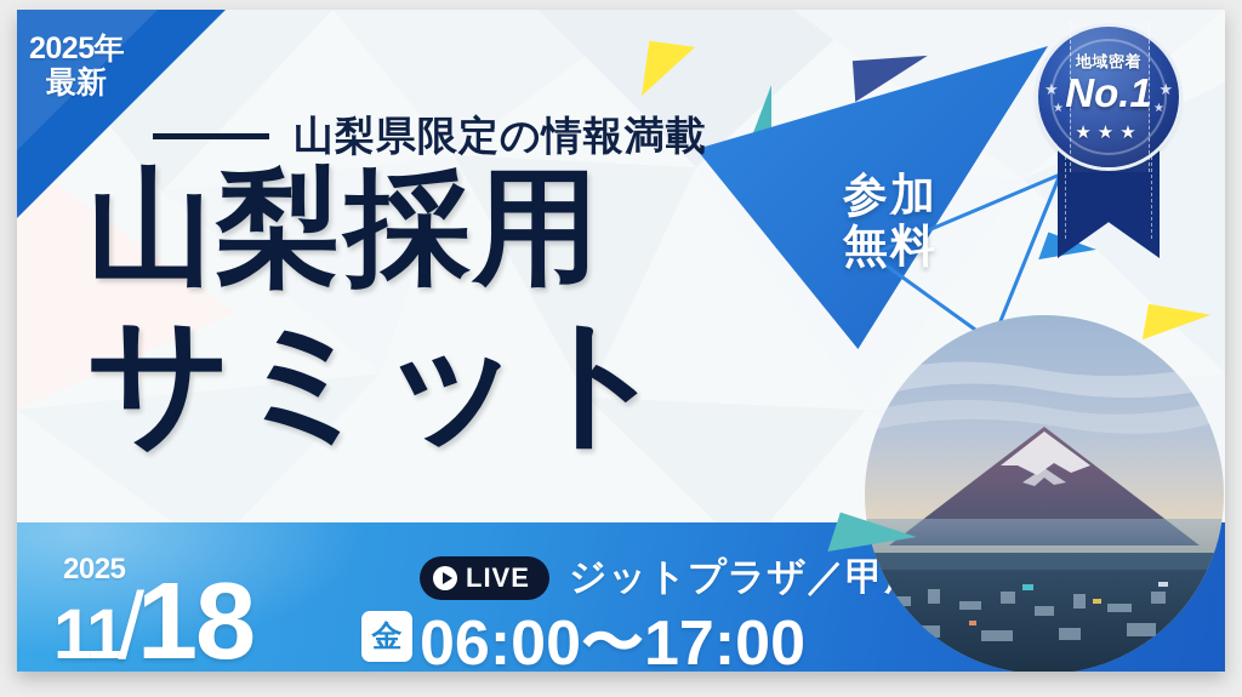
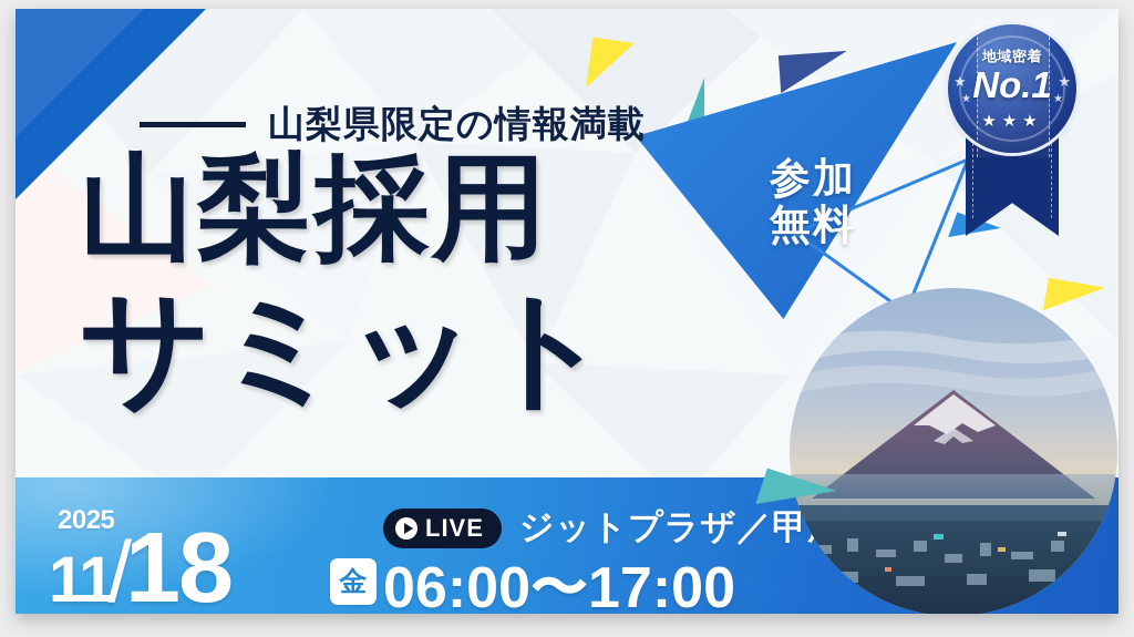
- 2025年
- 最新
  参加
  無料
  ★
  ★
  ★
  ★
  地域密着
  No.1
  ★★★
  山梨県限定の情報満載
  山梨採用
  サミット
  2025
  11/18
  金
  LIVE
  ジットプラザ／甲
  06:00〜17:00
